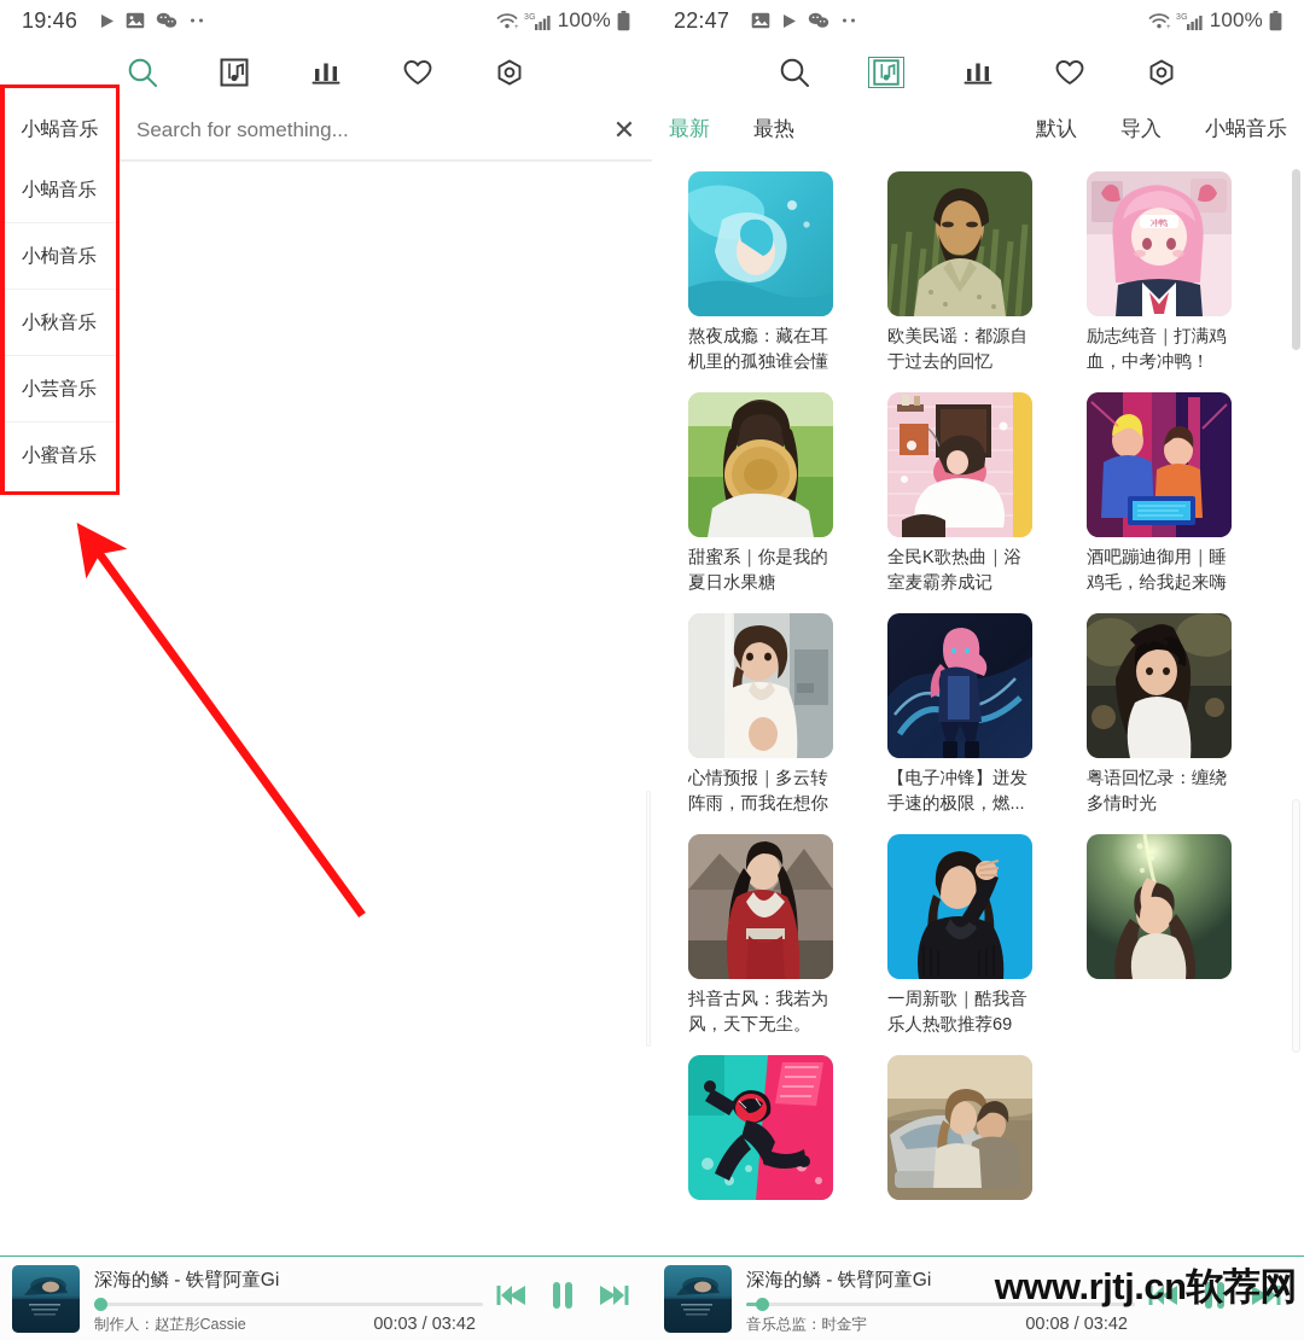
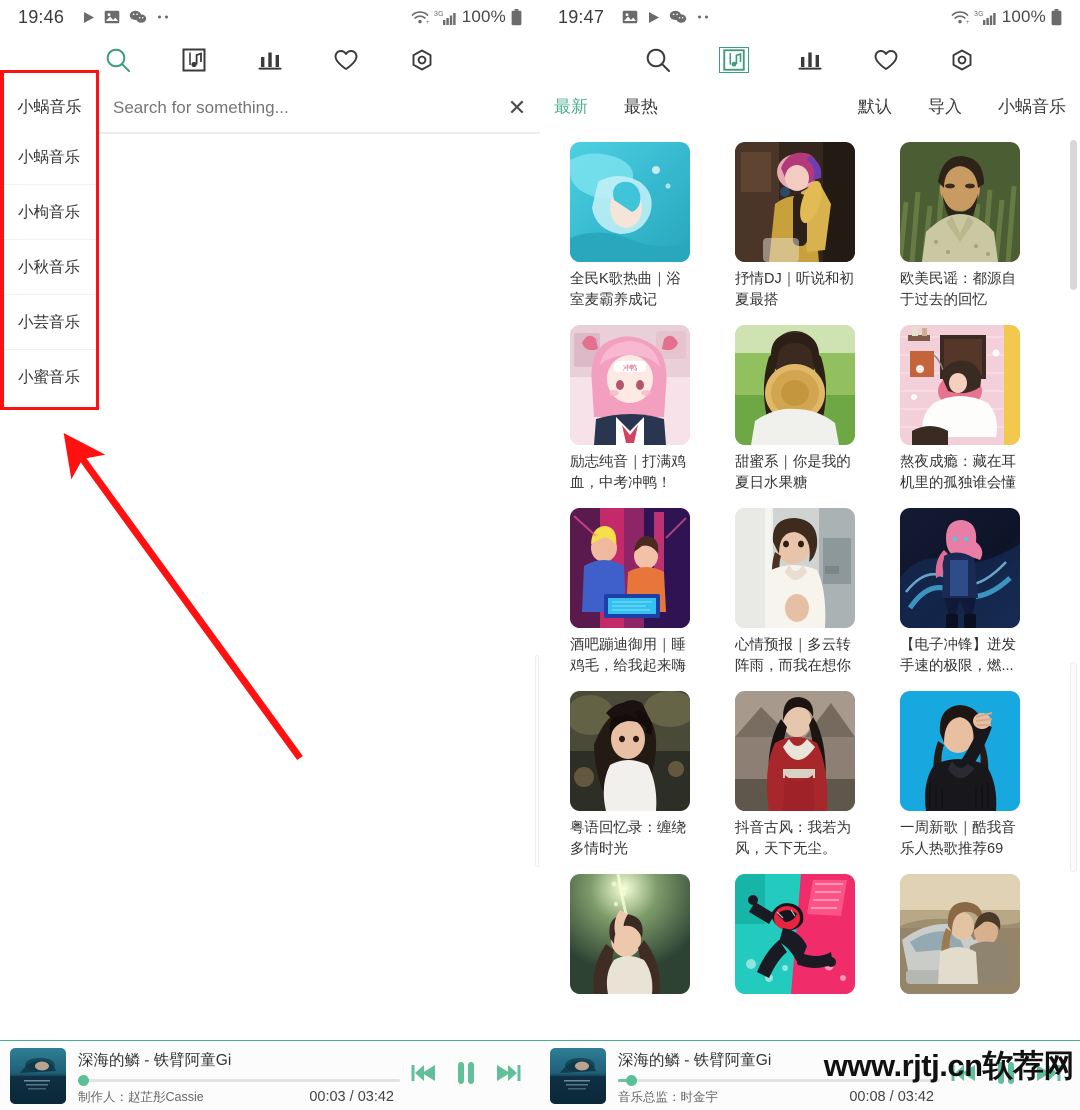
  19:46
  100%
  小蜗音乐
  Search for something...
  ✕
  小蜗音乐
  小枸音乐
  小秋音乐
  小芸音乐
  小蜜音乐
  深海的鳞 - 铁臂阿童Gi
  制作人：赵芷彤Cassie
  00:03 / 03:42
- 22:47
+ 19:47
  100%
  最新
  最热
  默认
  导入
  小蜗音乐
- 熬夜成瘾：藏在耳机里的孤独谁会懂
+ 全民K歌热曲｜浴室麦霸养成记
+ 抒情DJ｜听说和初夏最搭
  欧美民谣：都源自于过去的回忆
  励志纯音｜打满鸡血，中考冲鸭！
  甜蜜系｜你是我的夏日水果糖
- 全民K歌热曲｜浴室麦霸养成记
+ 熬夜成瘾：藏在耳机里的孤独谁会懂
  酒吧蹦迪御用｜睡鸡毛，给我起来嗨
  心情预报｜多云转阵雨，而我在想你
  【电子冲锋】迸发手速的极限，燃...
  粤语回忆录：缠绕多情时光
  抖音古风：我若为风，天下无尘。
  一周新歌｜酷我音乐人热歌推荐69
  深海的鳞 - 铁臂阿童Gi
  音乐总监：时金宇
  00:08 / 03:42
  www.rjtj.cn软荐网
